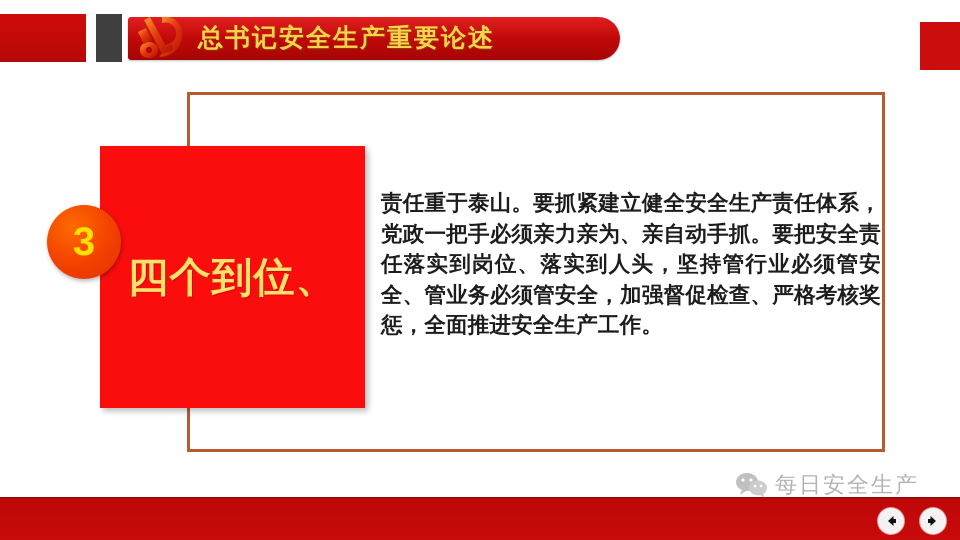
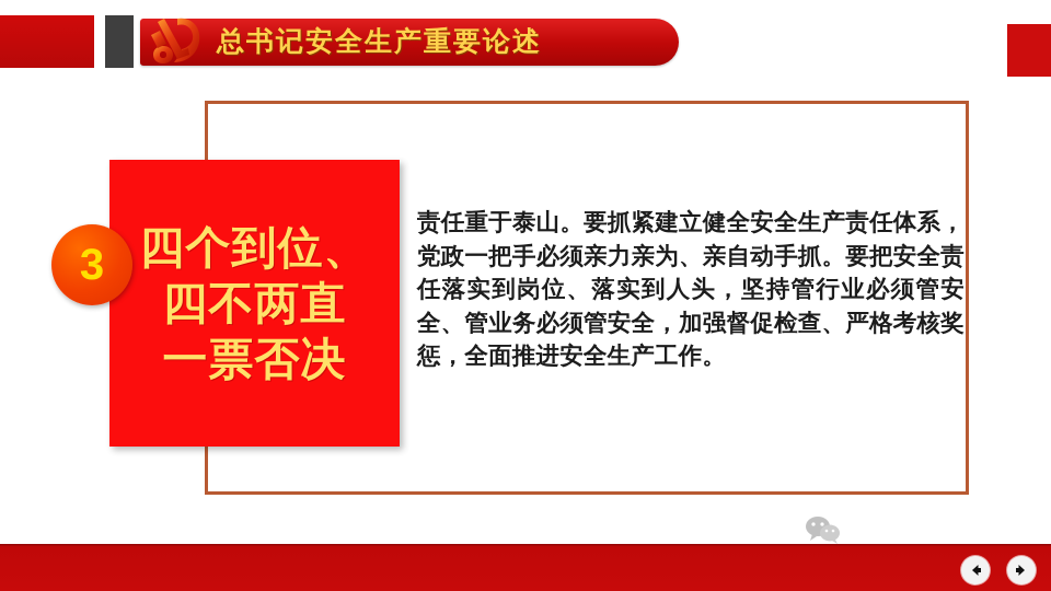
  总书记安全生产重要论述
  四个到位、
+ 四不两直
+ 一票否决
  3
  责任重于泰山。要抓紧建立健全安全生产责任体系，党政一把手必须亲力亲为、亲自动手抓。要把安全责任落实到岗位、落实到人头，坚持管行业必须管安全、管业务必须管安全，加强督促检查、严格考核奖惩，全面推进安全生产工作。
- 每日安全生产
